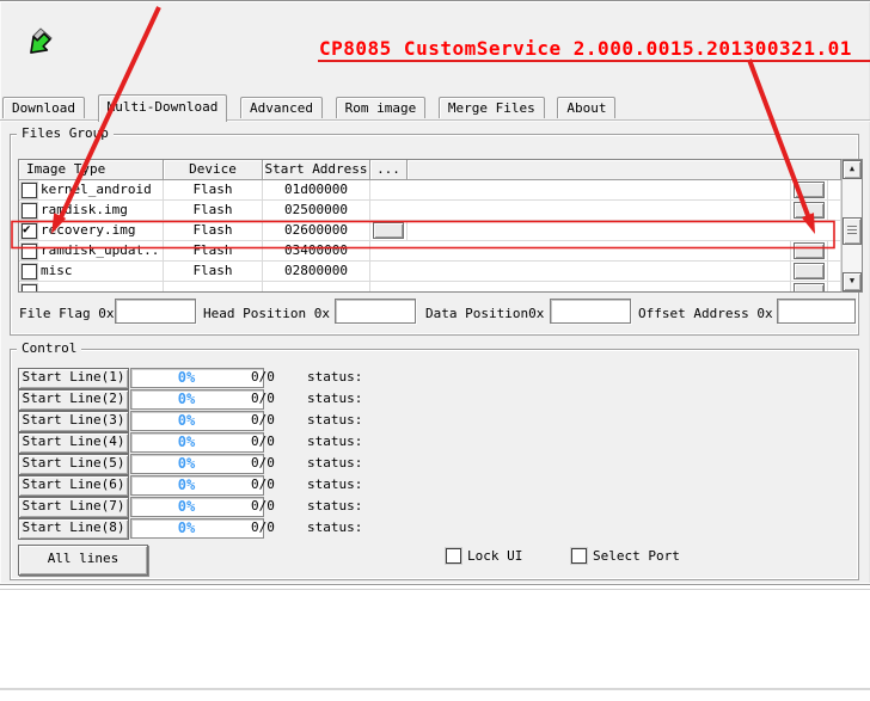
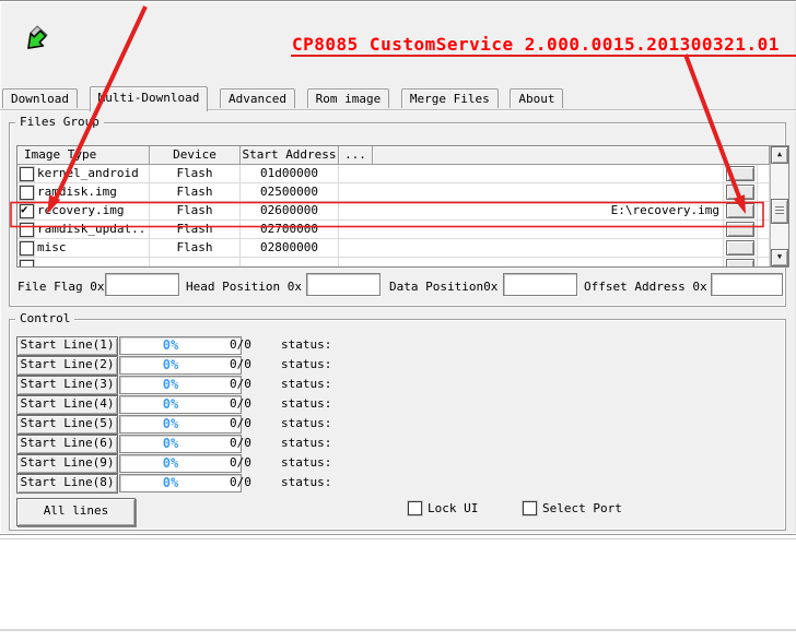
  CP8085 CustomService 2.000.0015.201300321.01
  Download ulti-Download Advanced Rom image Merge Files About
  Files Group
  Image Tpe
  Device
  Start Address
  ...
  kernl_android
  Flash
  01d00000
  ramdisk.img
  Flash
  02500000
  ✔
  rcovery.img
  Flash
  02600000
+ E:\recovery.img
  ramdisk_updat..
  Flash
- 03400000
+ 02700000
  misc
  Flash
  02800000
  ▲
  ▼
  File Flag 0x
  Head Position 0x
  Data Position0x
  Offset Address 0x
  Control
  Start Line(1)
  0%
  0/0
  status:
  Start Line(2)
  0%
  0/0
  status:
  Start Line(3)
  0%
  0/0
  status:
  Start Line(4)
  0%
  0/0
  status:
  Start Line(5)
  0%
  0/0
  status:
  Start Line(6)
  0%
  0/0
  status:
- Start Line(7)
+ Start Line(9)
  0%
  0/0
  status:
  Start Line(8)
  0%
  0/0
  status:
  All lines
  Lock UI
  Select Port
